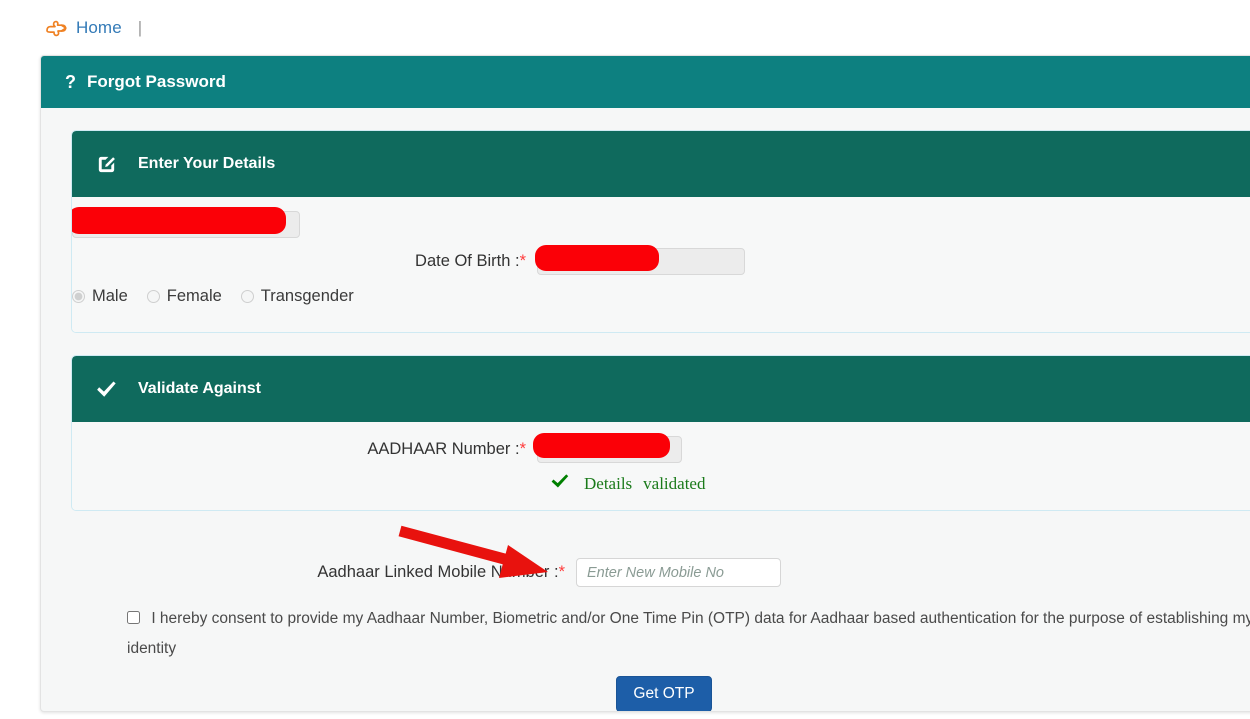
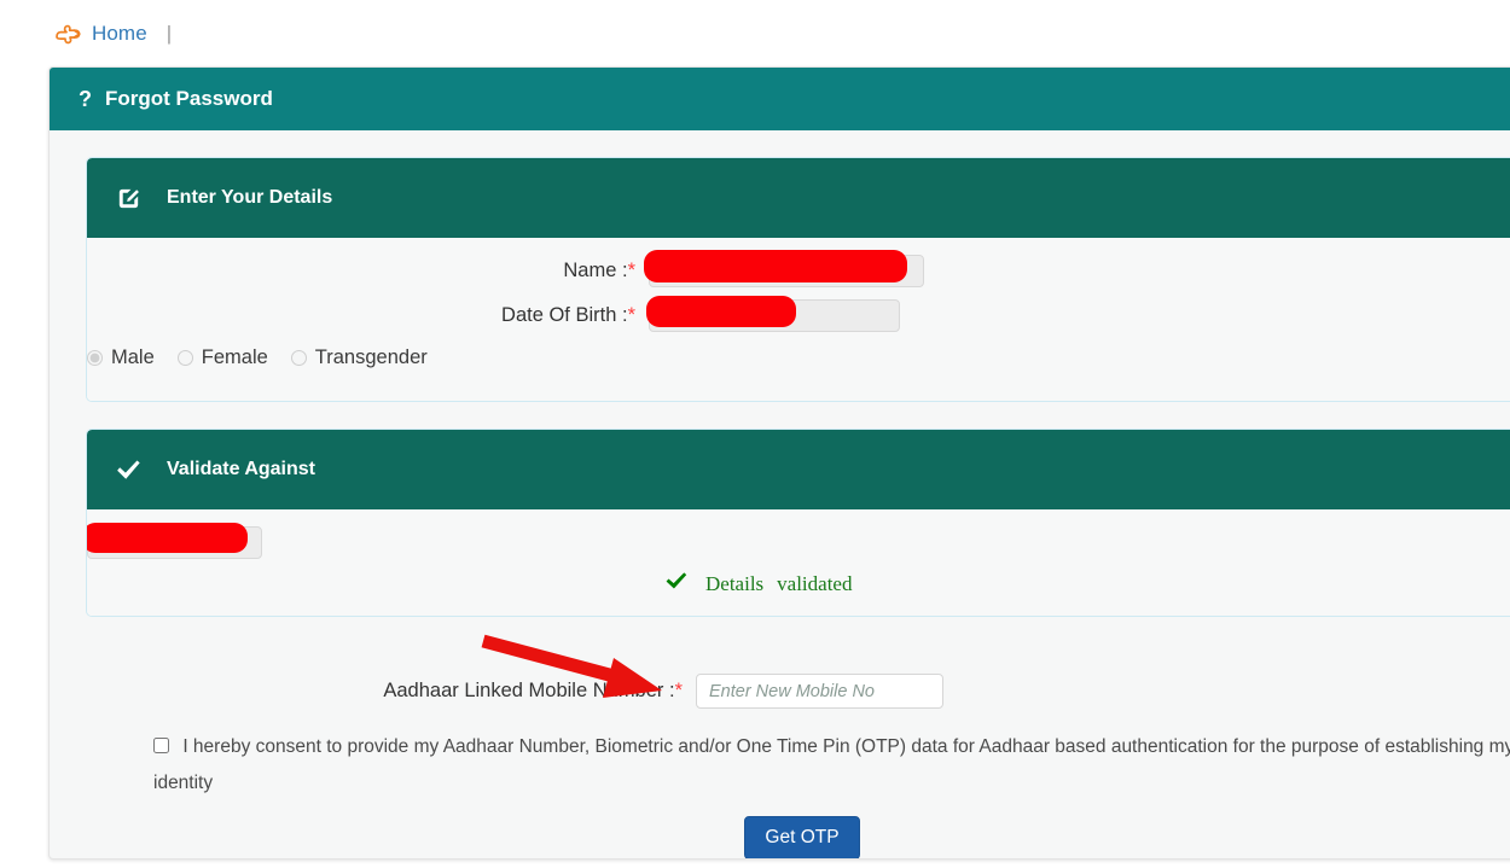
  Home
  |
  ?
  Forgot Password
  Enter Your Details
+ Name :*
  Date Of Birth :*
  Male
  Female
  Transgender
  Validate Against
- AADHAAR Number :*
  Details validated
  Aadhaar Linked Mobile N :*
  Enter New Mobile No
  I hereby consent to provide my Aadhaar Number, Biometric and/or One Time Pin (OTP) data for Aadhaar based authentication for the purpose of establishing my identity
  Get OTP
